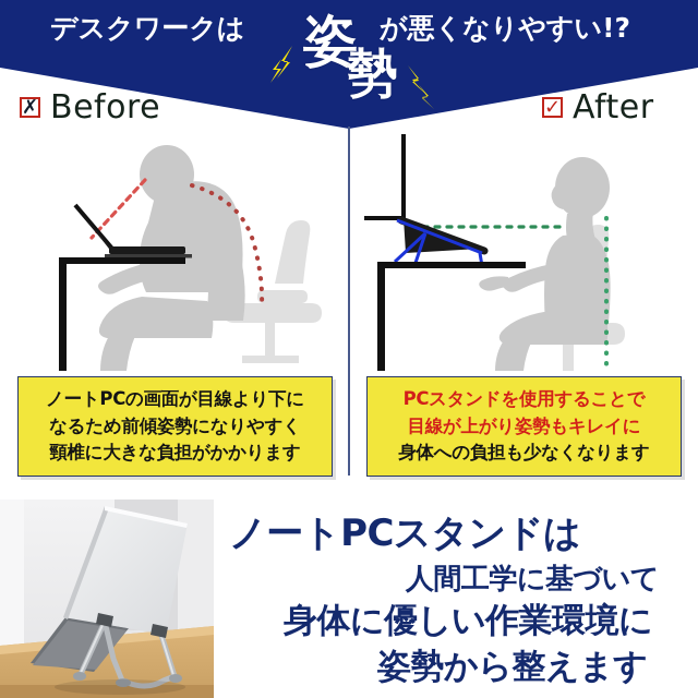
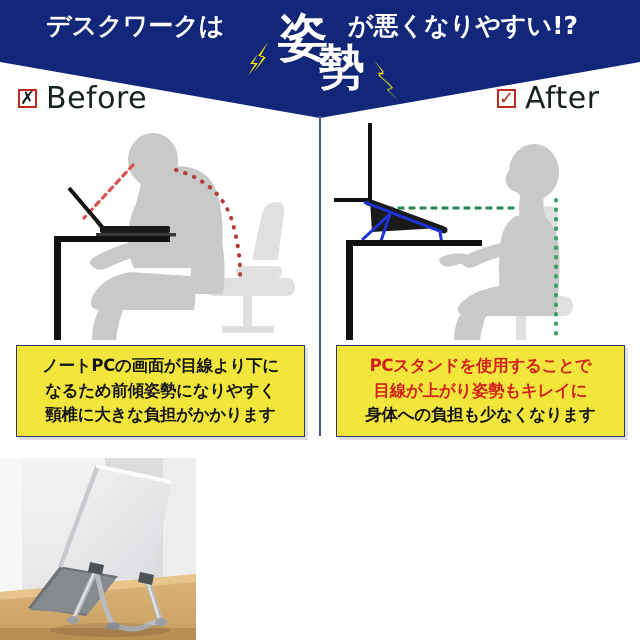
  デスクワークは
  が悪くなりやすい!?
  姿
  勢
  ✗
  Before
  ✓
  After
  ノートPCの画面が目線より下に
  なるため前傾姿勢になりやすく
  頸椎に大きな負担がかかります
  PCスタンドを使用することで
  目線が上がり姿勢もキレイに
  身体への負担も少なくなります
- ノートPCスタンドは
- 人間工学に基づいて
- 身体に優しい作業環境に
- 姿勢から整えます
